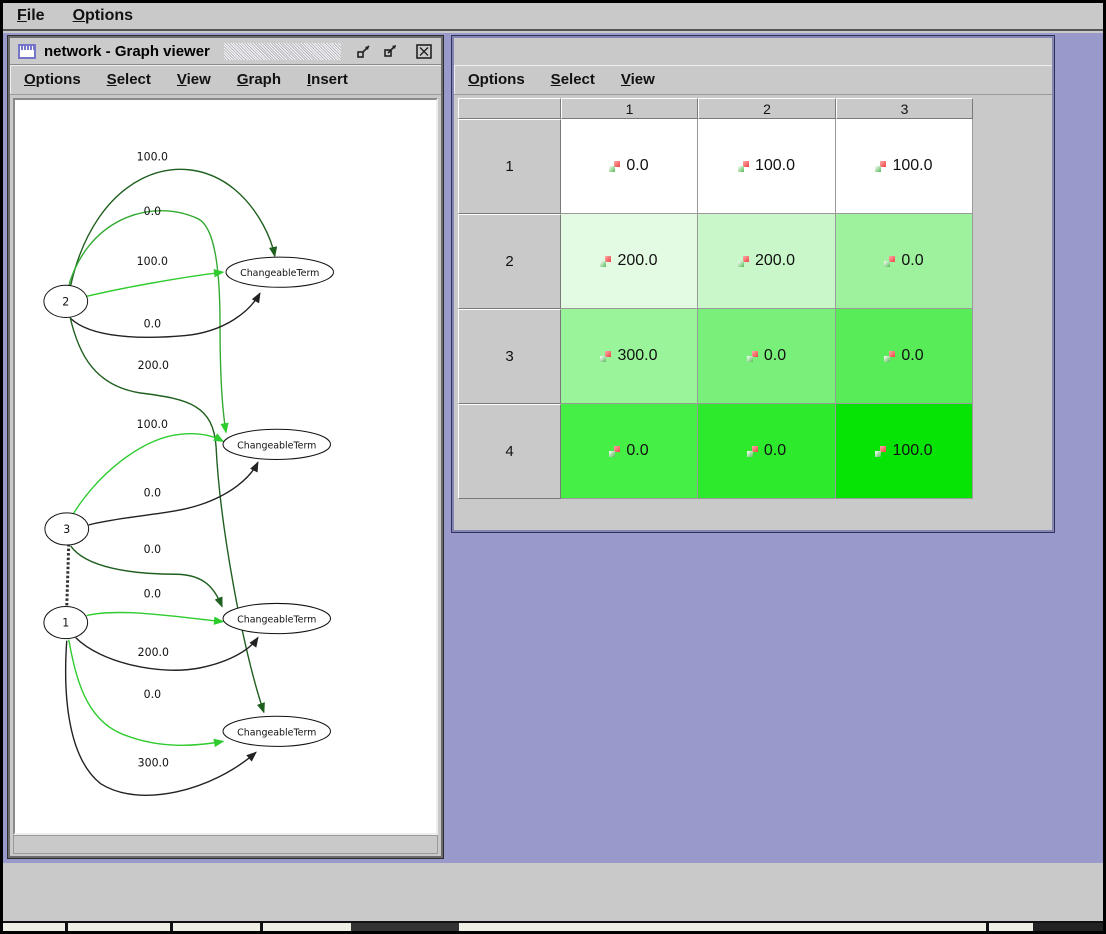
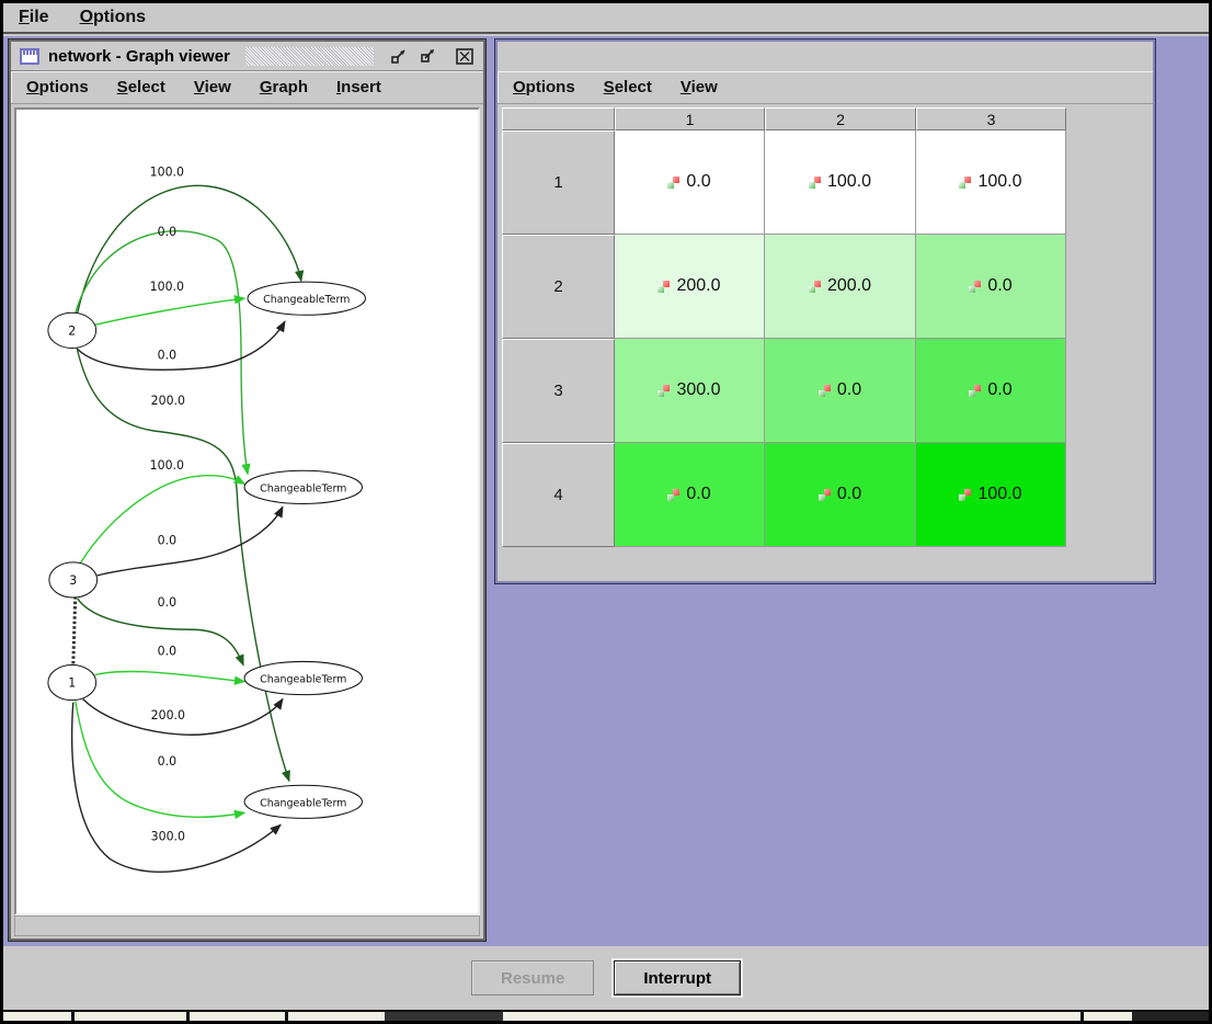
  File
  Options
  network - Graph viewer
  Options
  Select
  View
  Graph
  Insert
  100.0
  0.0
  100.0
  0.0
  200.0
  100.0
  0.0
  0.0
  0.0
  200.0
  0.0
  300.0
  2
  3
  1
  ChangeableTerm
  ChangeableTerm
  ChangeableTerm
  ChangeableTerm
  Options
  Select
  View
  1
  2
  3
  1
  0.0
  100.0
  100.0
  2
  200.0
  200.0
  0.0
  3
  300.0
  0.0
  0.0
  4
  0.0
  0.0
  100.0
+ Resume
+ Interrupt
